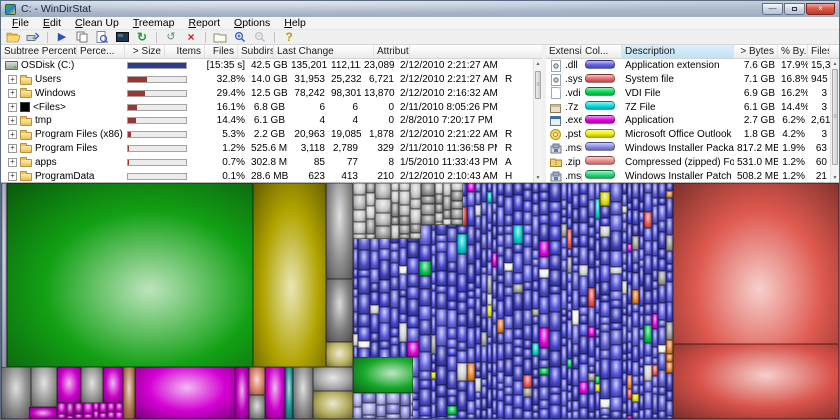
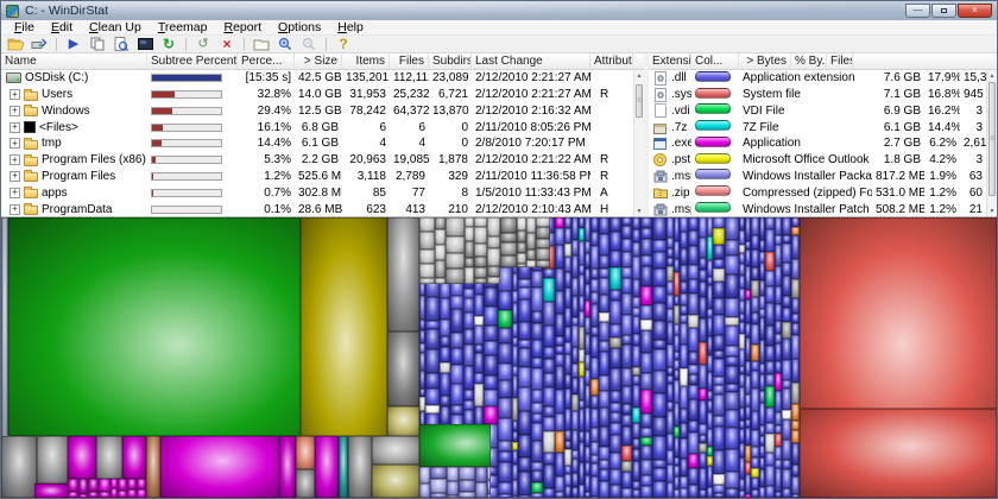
  C: - WinDirStat
  —
  ×
  File
  Edit
  Clean Up
  Treemap
  Report
  Options
  Help
  ▶
  ↻
  ↺
  ×
  ?
+ Name
  Subtree Percent
  Perce...
  > Size
  Items
  Files
  Subdirs
  Last Change
  Attribut
  OSDisk (C:)
  [15:35 s]
  42.5 GB
  135,201
  112,11
  23,089
  2/12/2010 2:21:27 AM
  +
  Users
  32.8%
  14.0 GB
  31,953
  25,232
  6,721
  2/12/2010 2:21:27 AM
  R
  +
  Windows
  29.4%
  12.5 GB
  78,242
- 98,301
+ 64,372
  13,870
  2/12/2010 2:16:32 AM
  +
  <Files>
  16.1%
  6.8 GB
  6
  6
  0
  2/11/2010 8:05:26 PM
  +
  tmp
  14.4%
  6.1 GB
  4
  4
  0
  2/8/2010 7:20:17 PM
  +
  Program Files (x86)
  5.3%
  2.2 GB
  20,963
  19,085
  1,878
  2/12/2010 2:21:22 AM
  R
  +
  Program Files
  1.2%
  525.6 M
  3,118
  2,789
  329
  2/11/2010 11:36:58 P
  R
  +
  apps
  0.7%
  302.8 M
  85
  77
  8
  1/5/2010 11:33:43 PM
  A
  +
  ProgramData
  0.1%
  28.6 MB
  623
  413
  210
  2/12/2010 2:10:43 AM
  H
  Extensi
  Col...
- Description
  > Bytes
  % By..
  Files
  .dll
  Application extension
  7.6 GB
  17.9%
  .sys
  System file
  7.1 GB
  16.8%
  945
  .vdi
  VDI File
  6.9 GB
  16.2%
  3
  .7z
  7Z File
  6.1 GB
  14.4%
  3
  .exe
  Application
  2.7 GB
  6.2%
  2,61
  .pst
  Microsoft Office Outlook
  1.8 GB
  4.2%
  3
  .ms
  Windows Installer Packa
  817.2 MB
  1.9%
  63
  .zip
  Compressed (zipped) Fo
  531.0 MB
  1.2%
  60
  .ms
  Windows Installer Patch
  508.2 MB
  1.2%
  21
